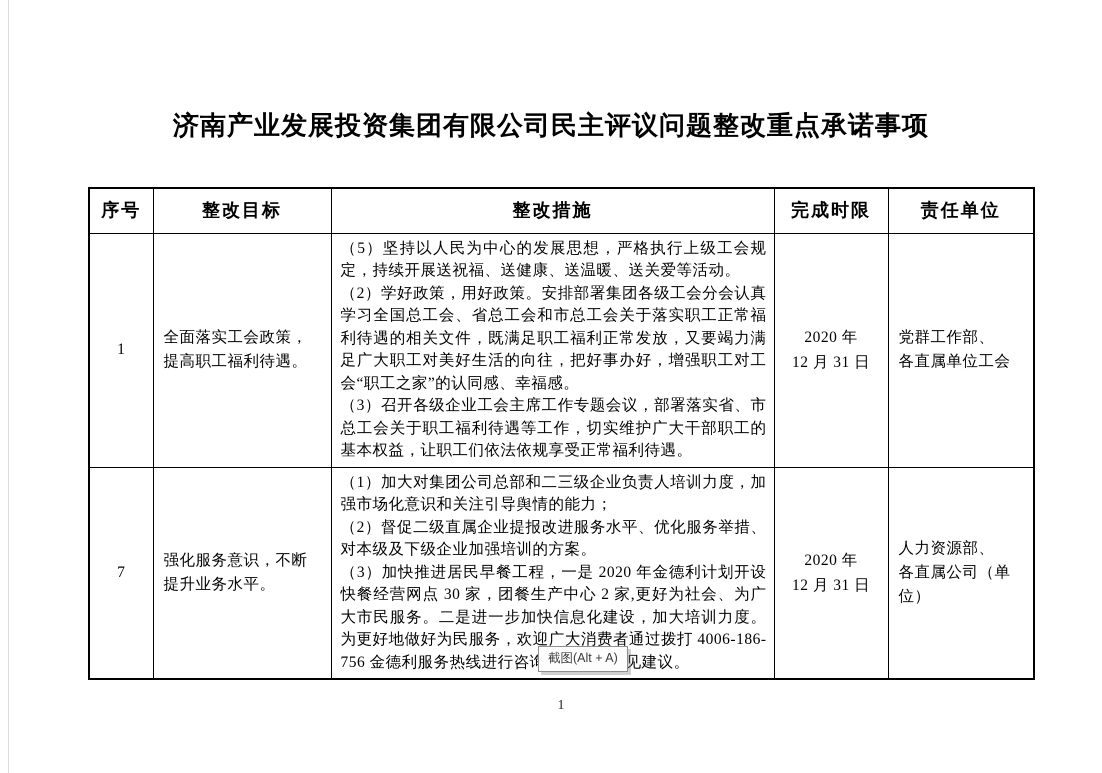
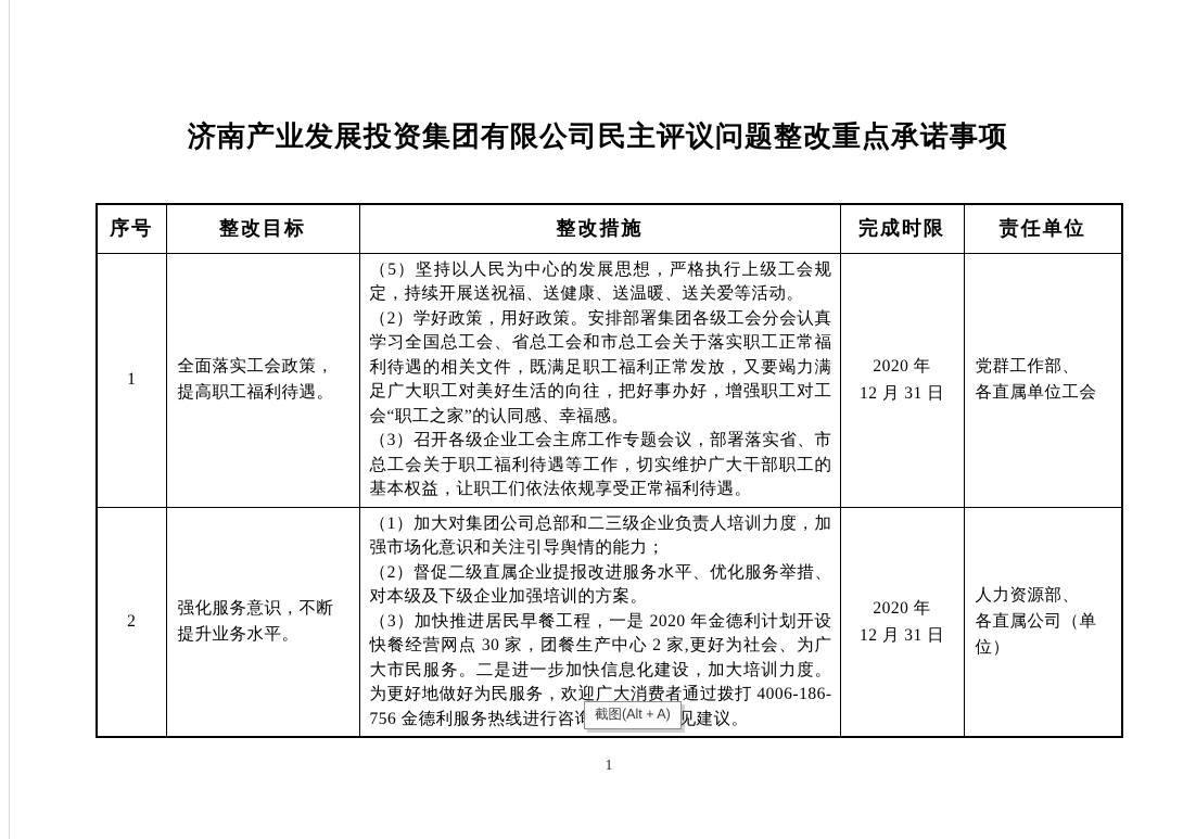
  济南产业发展投资集团有限公司民主评议问题整改重点承诺事项
  序号	整改目标	整改措施	完成时限	责任单位
  1	全面落实工会政策，提高职工福利待遇。	（5）坚持以人民为中心的发展思想，严格执行上级工会规定，持续开展送祝福、送健康、送温暖、送关爱等活动。 （2）学好政策，用好政策。安排部署集团各级工会分会认真学习全国总工会、省总工会和市总工会关于落实职工正常福利待遇的相关文件，既满足职工福利正常发放，又要竭力满足广大职工对美好生活的向往，把好事办好，增强职工对工会“职工之家”的认同感、幸福感。 （3）召开各级企业工会主席工作专题会议，部署落实省、市总工会关于职工福利待遇等工作，切实维护广大干部职工的基本权益，让职工们依法依规享受正常福利待遇。	2020 年 12 月 31 日	党群工作部、 各直属单位工会
- 7	强化服务意识，不断提升业务水平。	（1）加大对集团公司总部和二三级企业负责人培训力度，加强市场化意识和关注引导舆情的能力； （2）督促二级直属企业提报改进服务水平、优化服务举措、对本级及下级企业加强培训的方案。 （3）加快推进居民早餐工程，一是 2020 年金德利计划开设快餐经营网点 30 家，团餐生产中心 2 家,更好为社会、为广大市民服务。二是进一步加快信息化建设，加大培训力度。为更好地做好为民服务，欢迎广大消费者通过拨打 4006-186-756 金德利服务热线进行咨见建议。	2020 年 12 月 31 日	人力资源部、 各直属公司（单位）
+ 2	强化服务意识，不断提升业务水平。	（1）加大对集团公司总部和二三级企业负责人培训力度，加强市场化意识和关注引导舆情的能力； （2）督促二级直属企业提报改进服务水平、优化服务举措、对本级及下级企业加强培训的方案。 （3）加快推进居民早餐工程，一是 2020 年金德利计划开设快餐经营网点 30 家，团餐生产中心 2 家,更好为社会、为广大市民服务。二是进一步加快信息化建设，加大培训力度。为更好地做好为民服务，欢迎广大消费者通过拨打 4006-186-756 金德利服务热线进行咨见建议。	2020 年 12 月 31 日	人力资源部、 各直属公司（单位）
  截图(Alt + A)
  1
